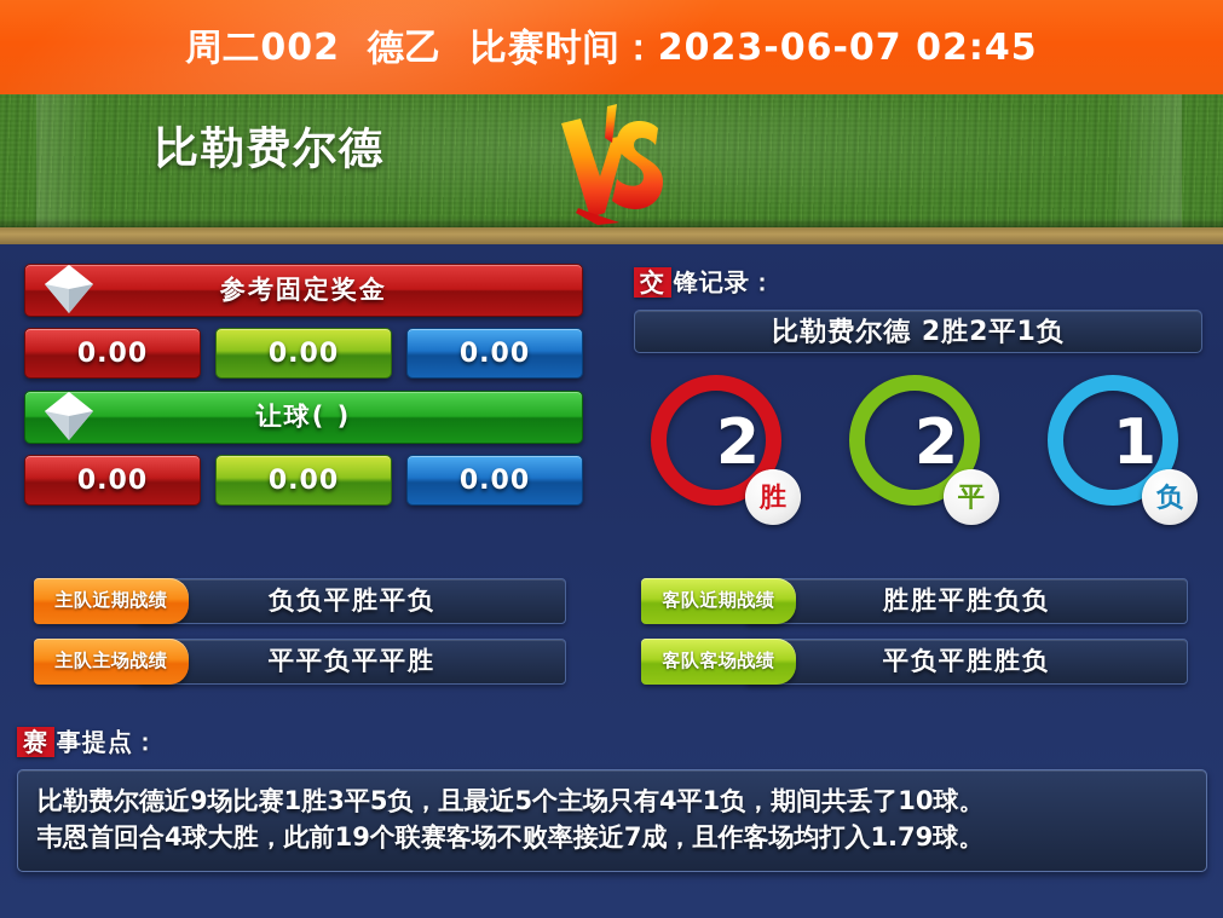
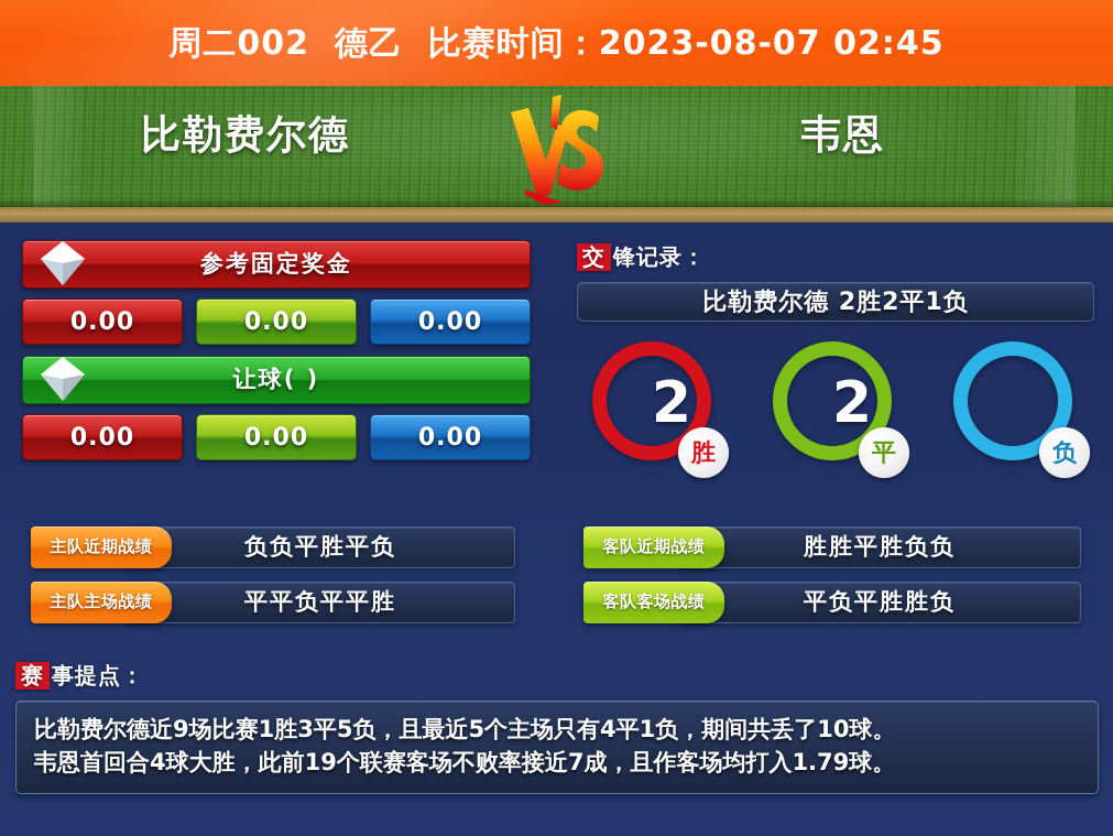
- 周二002 德乙 比赛时间：2023-06-07 02:45
+ 周二002 德乙 比赛时间：2023-08-07 02:45
  比勒费尔德
+ 韦恩
  参考固定奖金
  0.00
  0.00
  0.00
  让球( )
  0.00
  0.00
  0.00
  交
  锋记录：
  比勒费尔德 2胜2平1负
  2
  胜
  2
  平
- 1
  负
  主队近期战绩
  负负平胜平负
  主队主场战绩
  平平负平平胜
  客队近期战绩
  胜胜平胜负负
  客队客场战绩
  平负平胜胜负
  赛
  事提点：
  比勒费尔德近9场比赛1胜3平5负，且最近5个主场只有4平1负，期间共丢了10球。
  韦恩首回合4球大胜，此前19个联赛客场不败率接近7成，且作客场均打入1.79球。
